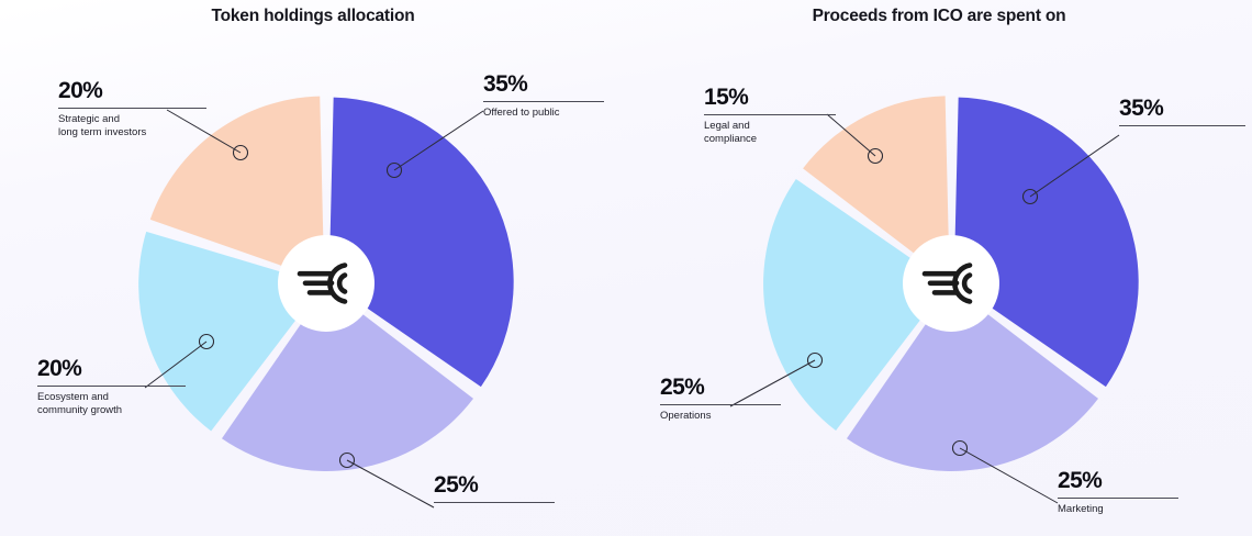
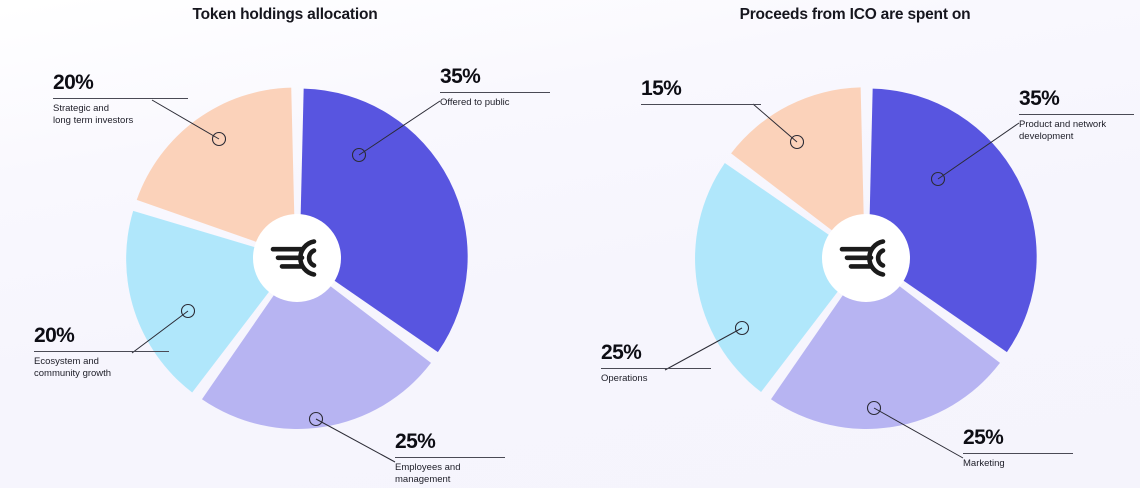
  Token holdings allocation
  Proceeds from ICO are spent on
  35%
  Offered to public
  25%
+ Employees and
+ management
  20%
  Ecosystem and
  community growth
  20%
  Strategic and
  long term investors
  35%
+ Product and network
+ development
  25%
  Marketing
  25%
  Operations
  15%
- Legal and
- compliance
